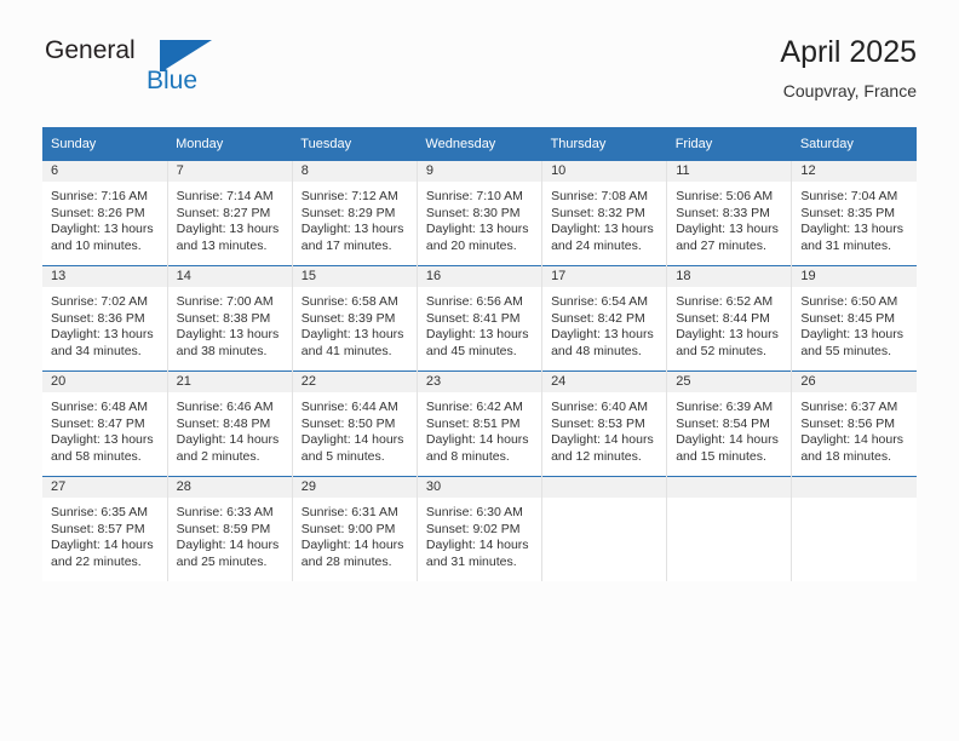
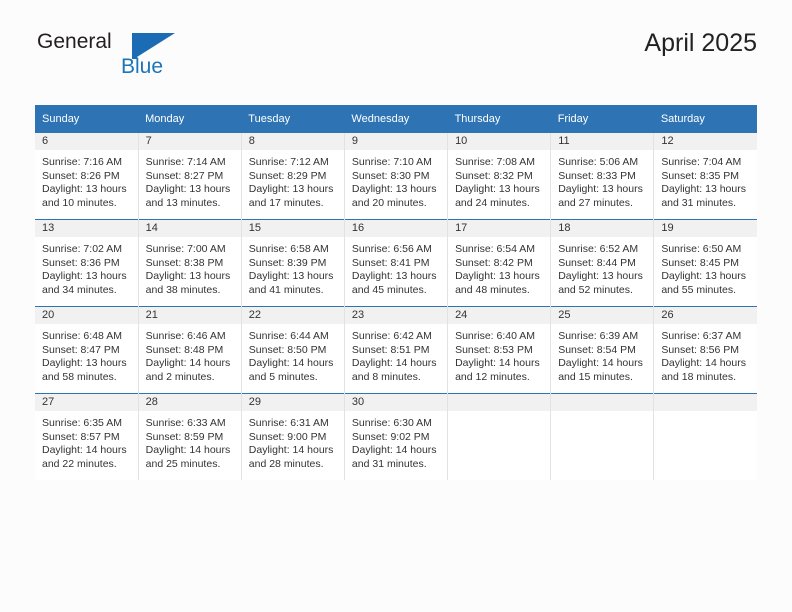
  General
  Blue
  April 2025
- Coupvray, France
  Sunday	Monday	Tuesday	Wednesday	Thursday	Friday	Saturday
  6Sunrise: 7:16 AMSunset: 8:26 PMDaylight: 13 hoursand 10 minutes.	7Sunrise: 7:14 AMSunset: 8:27 PMDaylight: 13 hoursand 13 minutes.	8Sunrise: 7:12 AMSunset: 8:29 PMDaylight: 13 hoursand 17 minutes.	9Sunrise: 7:10 AMSunset: 8:30 PMDaylight: 13 hoursand 20 minutes.	10Sunrise: 7:08 AMSunset: 8:32 PMDaylight: 13 hoursand 24 minutes.	11Sunrise: 5:06 AMSunset: 8:33 PMDaylight: 13 hoursand 27 minutes.	12Sunrise: 7:04 AMSunset: 8:35 PMDaylight: 13 hoursand 31 minutes.
  13Sunrise: 7:02 AMSunset: 8:36 PMDaylight: 13 hoursand 34 minutes.	14Sunrise: 7:00 AMSunset: 8:38 PMDaylight: 13 hoursand 38 minutes.	15Sunrise: 6:58 AMSunset: 8:39 PMDaylight: 13 hoursand 41 minutes.	16Sunrise: 6:56 AMSunset: 8:41 PMDaylight: 13 hoursand 45 minutes.	17Sunrise: 6:54 AMSunset: 8:42 PMDaylight: 13 hoursand 48 minutes.	18Sunrise: 6:52 AMSunset: 8:44 PMDaylight: 13 hoursand 52 minutes.	19Sunrise: 6:50 AMSunset: 8:45 PMDaylight: 13 hoursand 55 minutes.
  20Sunrise: 6:48 AMSunset: 8:47 PMDaylight: 13 hoursand 58 minutes.	21Sunrise: 6:46 AMSunset: 8:48 PMDaylight: 14 hoursand 2 minutes.	22Sunrise: 6:44 AMSunset: 8:50 PMDaylight: 14 hoursand 5 minutes.	23Sunrise: 6:42 AMSunset: 8:51 PMDaylight: 14 hoursand 8 minutes.	24Sunrise: 6:40 AMSunset: 8:53 PMDaylight: 14 hoursand 12 minutes.	25Sunrise: 6:39 AMSunset: 8:54 PMDaylight: 14 hoursand 15 minutes.	26Sunrise: 6:37 AMSunset: 8:56 PMDaylight: 14 hoursand 18 minutes.
  27Sunrise: 6:35 AMSunset: 8:57 PMDaylight: 14 hoursand 22 minutes.	28Sunrise: 6:33 AMSunset: 8:59 PMDaylight: 14 hoursand 25 minutes.	29Sunrise: 6:31 AMSunset: 9:00 PMDaylight: 14 hoursand 28 minutes.	30Sunrise: 6:30 AMSunset: 9:02 PMDaylight: 14 hoursand 31 minutes.
